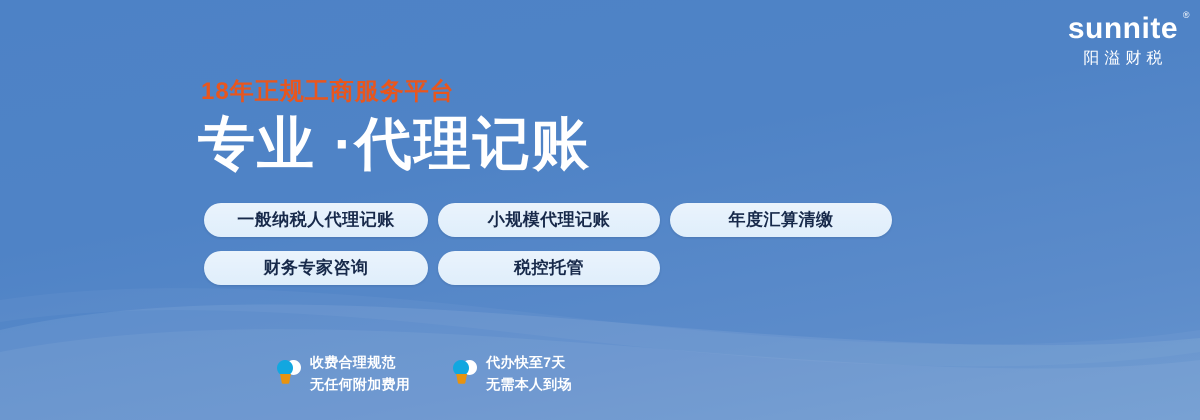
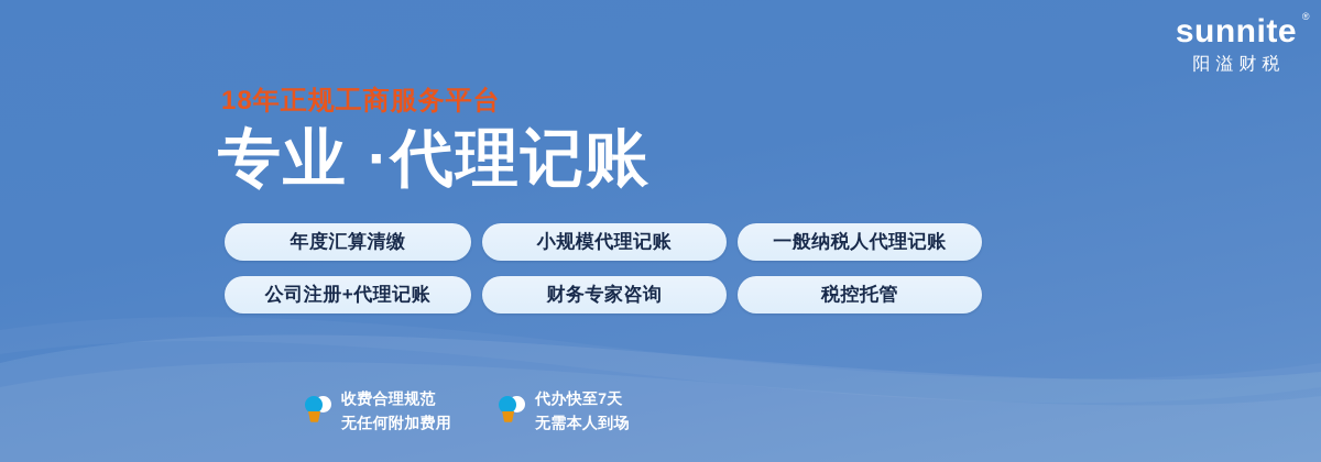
  sunnite
  ®
  阳溢财税
  18年正规工商服务平台
  专业 ·代理记账
- 一般纳税人代理记账
+ 年度汇算清缴
  小规模代理记账
- 年度汇算清缴
+ 一般纳税人代理记账
+ 公司注册+代理记账
  财务专家咨询
  税控托管
  收费合理规范
  无任何附加费用
  代办快至7天
  无需本人到场
